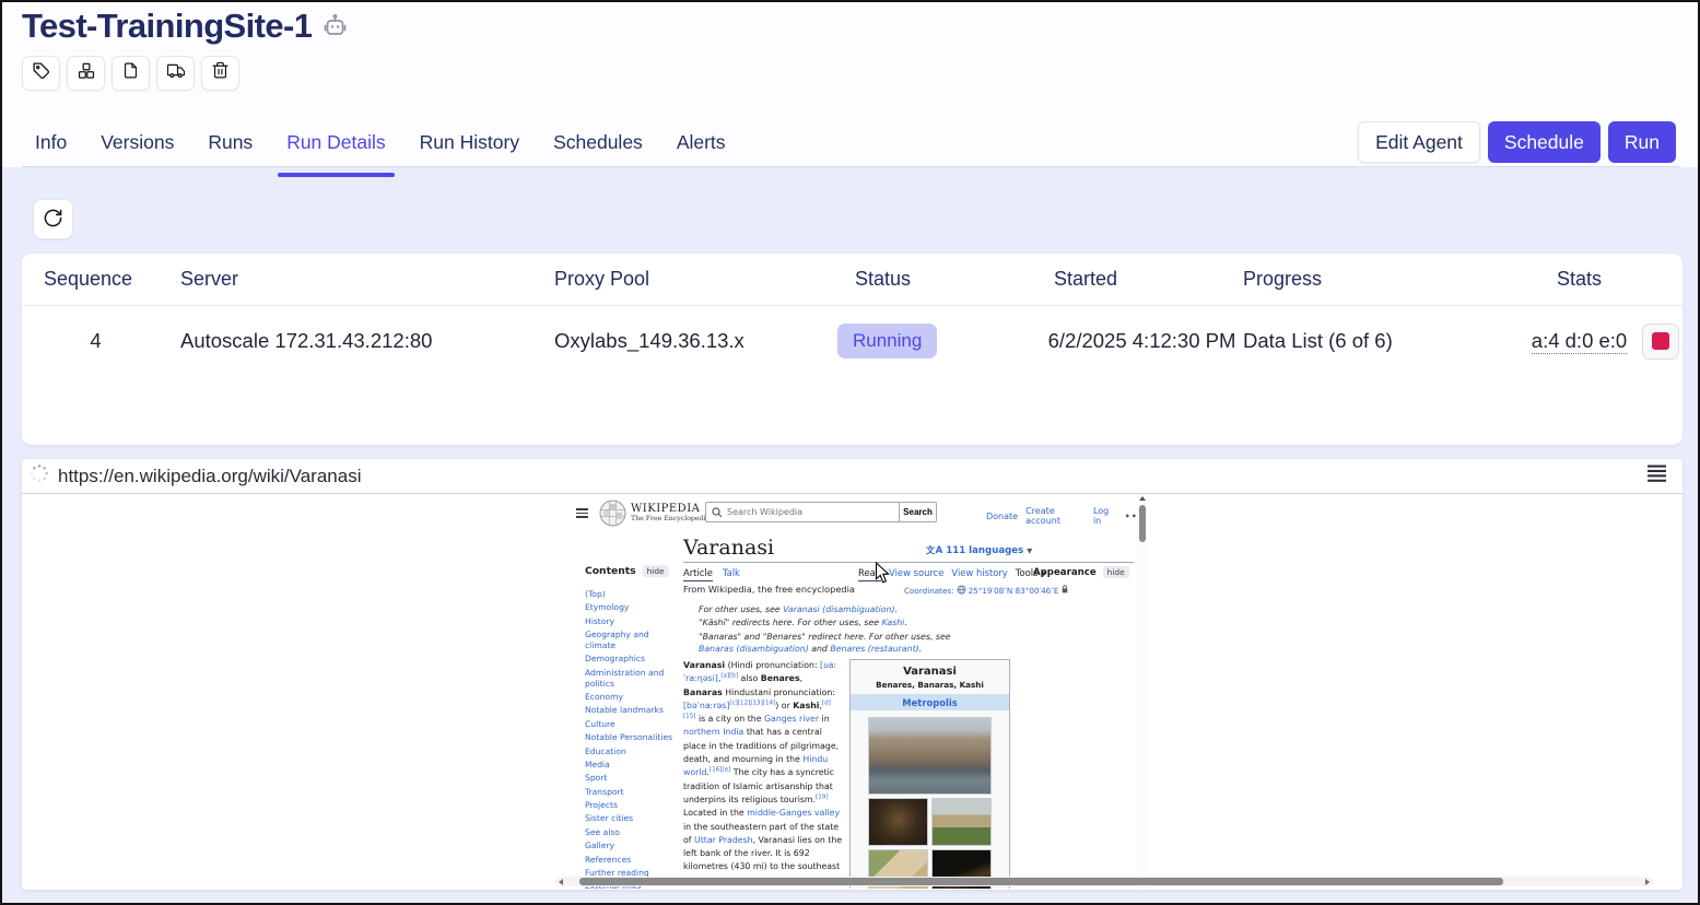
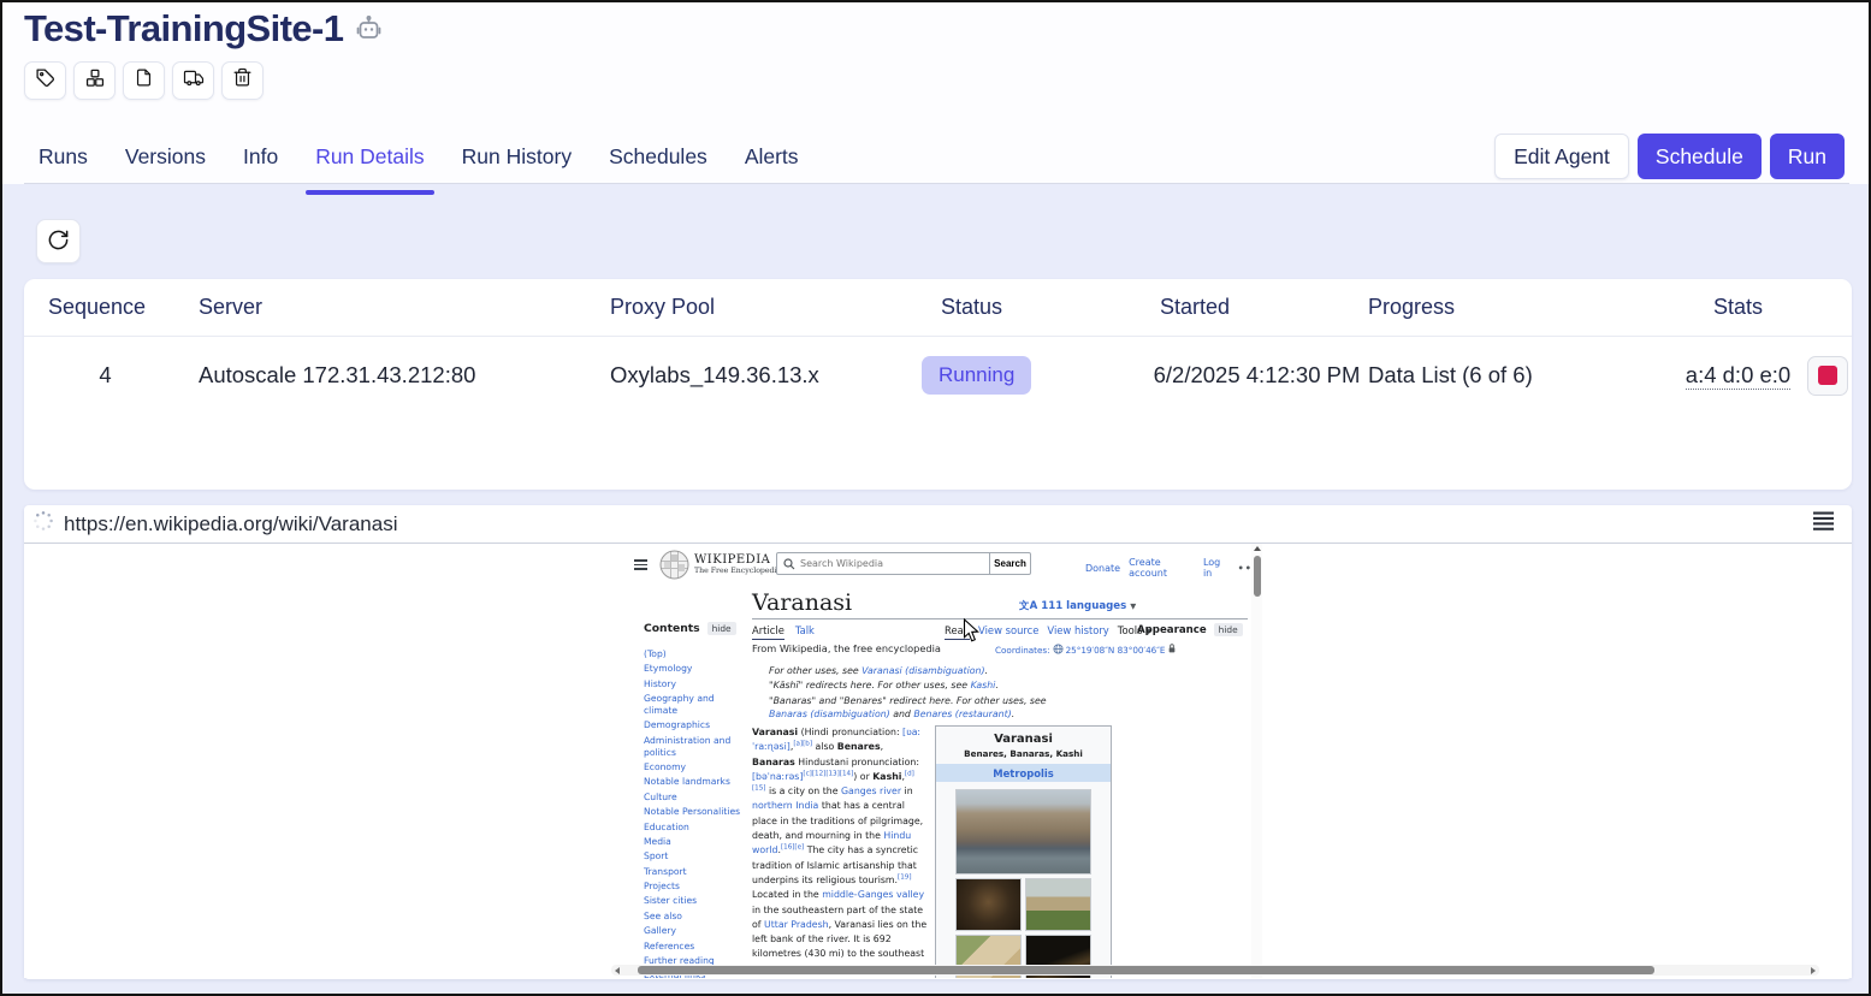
  Test-TrainingSite-1
- Info
+ Runs
  Versions
- Runs
+ Info
  Run Details
  Run History
  Schedules
  Alerts
  Edit Agent
  Schedule
  Run
  Sequence
  Server
  Proxy Pool
  Status
  Started
  Progress
  Stats
  4
  Autoscale 172.31.43.212:80
  Oxylabs_149.36.13.x
  Running
  6/2/2025 4:12:30 PM
  Data List (6 of 6)
  a:4 d:0 e:0
  https://en.wikipedia.org/wiki/Varanasi
  WIKIPEDIA
  Search Wikipedia
  Search
  Donate
  Create account
  Log in
  Varanasi
  文A
  111 languages
  ▼
  Article
  Talk
  Rea
  View source
  View history
  Tools ▼
  Appearance
  hide
  From Wikipedia, the free encyclopedia
  Coordinates:
  25°19′08″N 83°00′46″E
  Contents
  hide
  (Top)
  Etymology
  History
  Geography and climate
  Demographics
  Administration and politics
  Economy
  Notable landmarks
  Culture
  Notable Personalities
  Education
  Media
  Sport
  Transport
  Projects
  Sister cities
  See also
  Gallery
  References
  Further reading
  For other uses, see Varanasi (disambiguation).
  "Kāshī" redirects here. For other uses, see Kashi.
  "Banaras" and "Benares" redirect here. For other uses, see Banaras (disambiguation) and Benares (restaurant).
  Varanasi (Hindi pronunciation: [ʋaːˈraːɳəsi], also Benares, Banaras Hindustani pronunciation: [bəˈnaːrəs] ) or Kashi, is a city on the Ganges river in northern India that has a central place in the traditions of pilgrimage, death, and mourning in the Hindu world. The city has a syncretic tradition of Islamic artisanship that underpins its religious tourism. Located in the middle-Ganges valley in the southeastern part of the state of Uttar Pradesh, Varanasi lies on the left bank of the river. It is 692 kilometres (430 mi) to the southeast
  Varanasi
  Benares, Banaras, Kashi
  Metropolis
